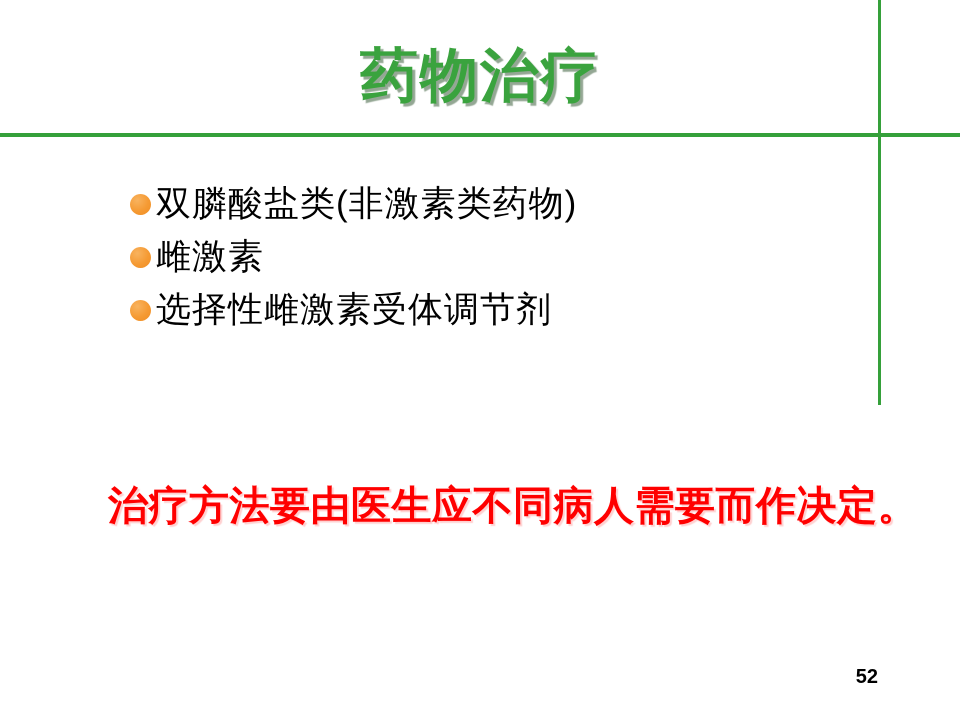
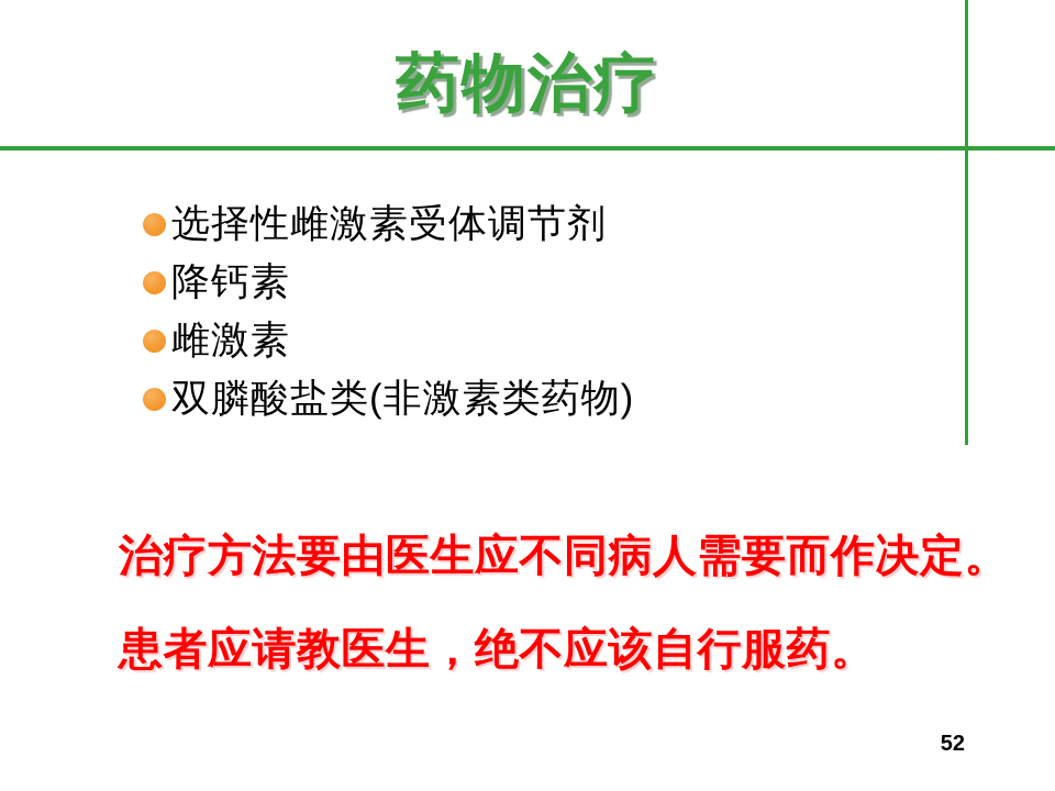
  药物治疗
- 双膦酸盐类(非激素类药物)
+ 选择性雌激素受体调节剂
+ 降钙素
  雌激素
- 选择性雌激素受体调节剂
+ 双膦酸盐类(非激素类药物)
  治疗方法要由医生应不同病人需要而作决定。
+ 患者应请教医生，绝不应该自行服药。
  52
